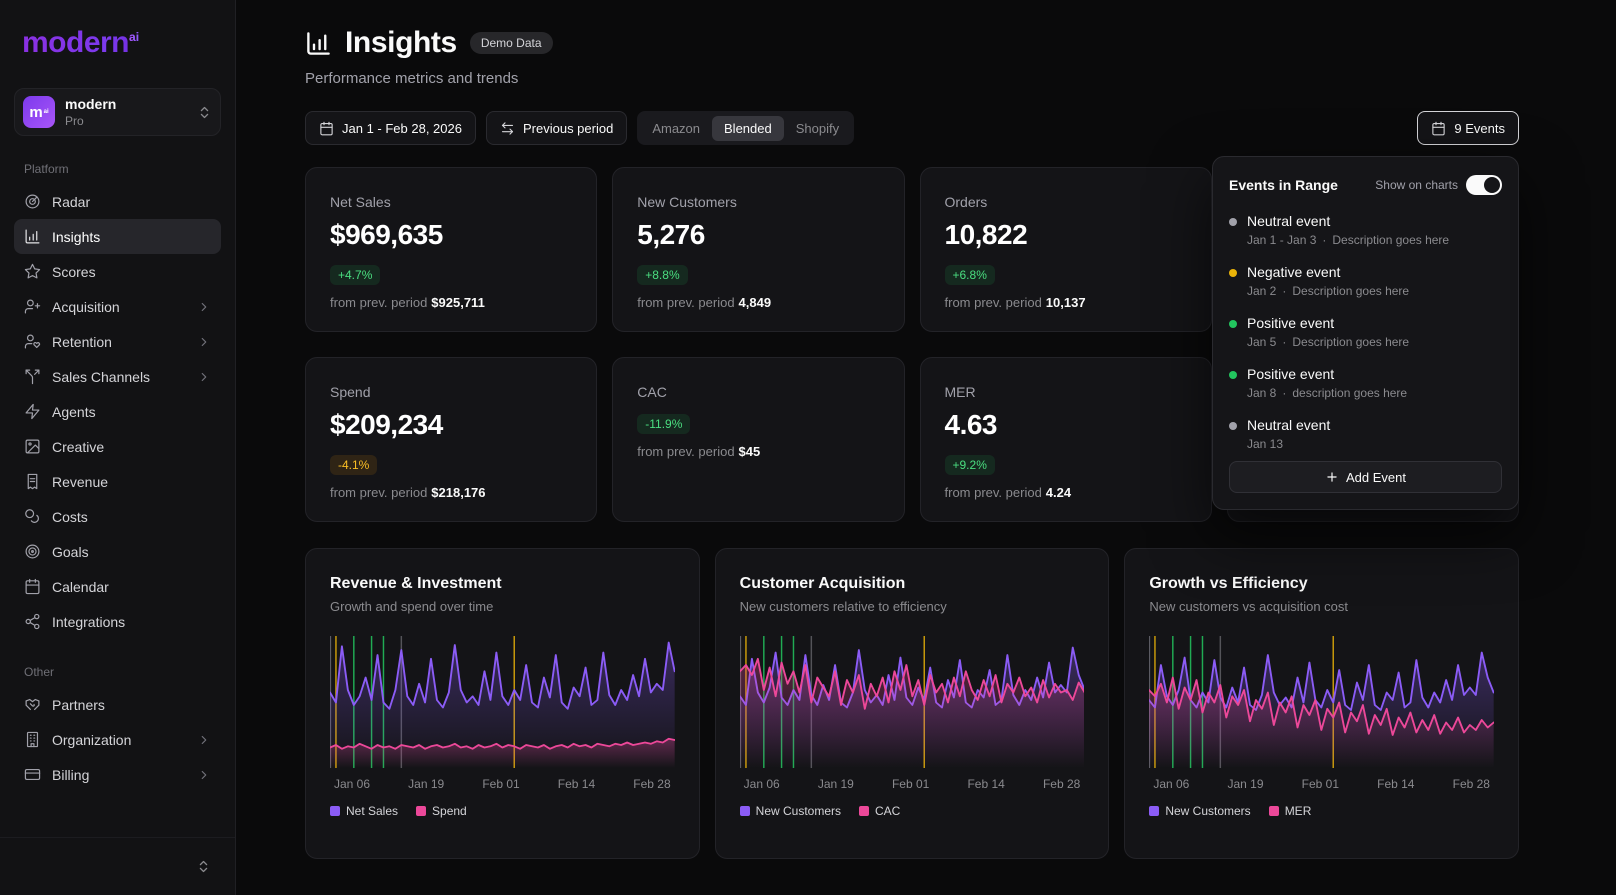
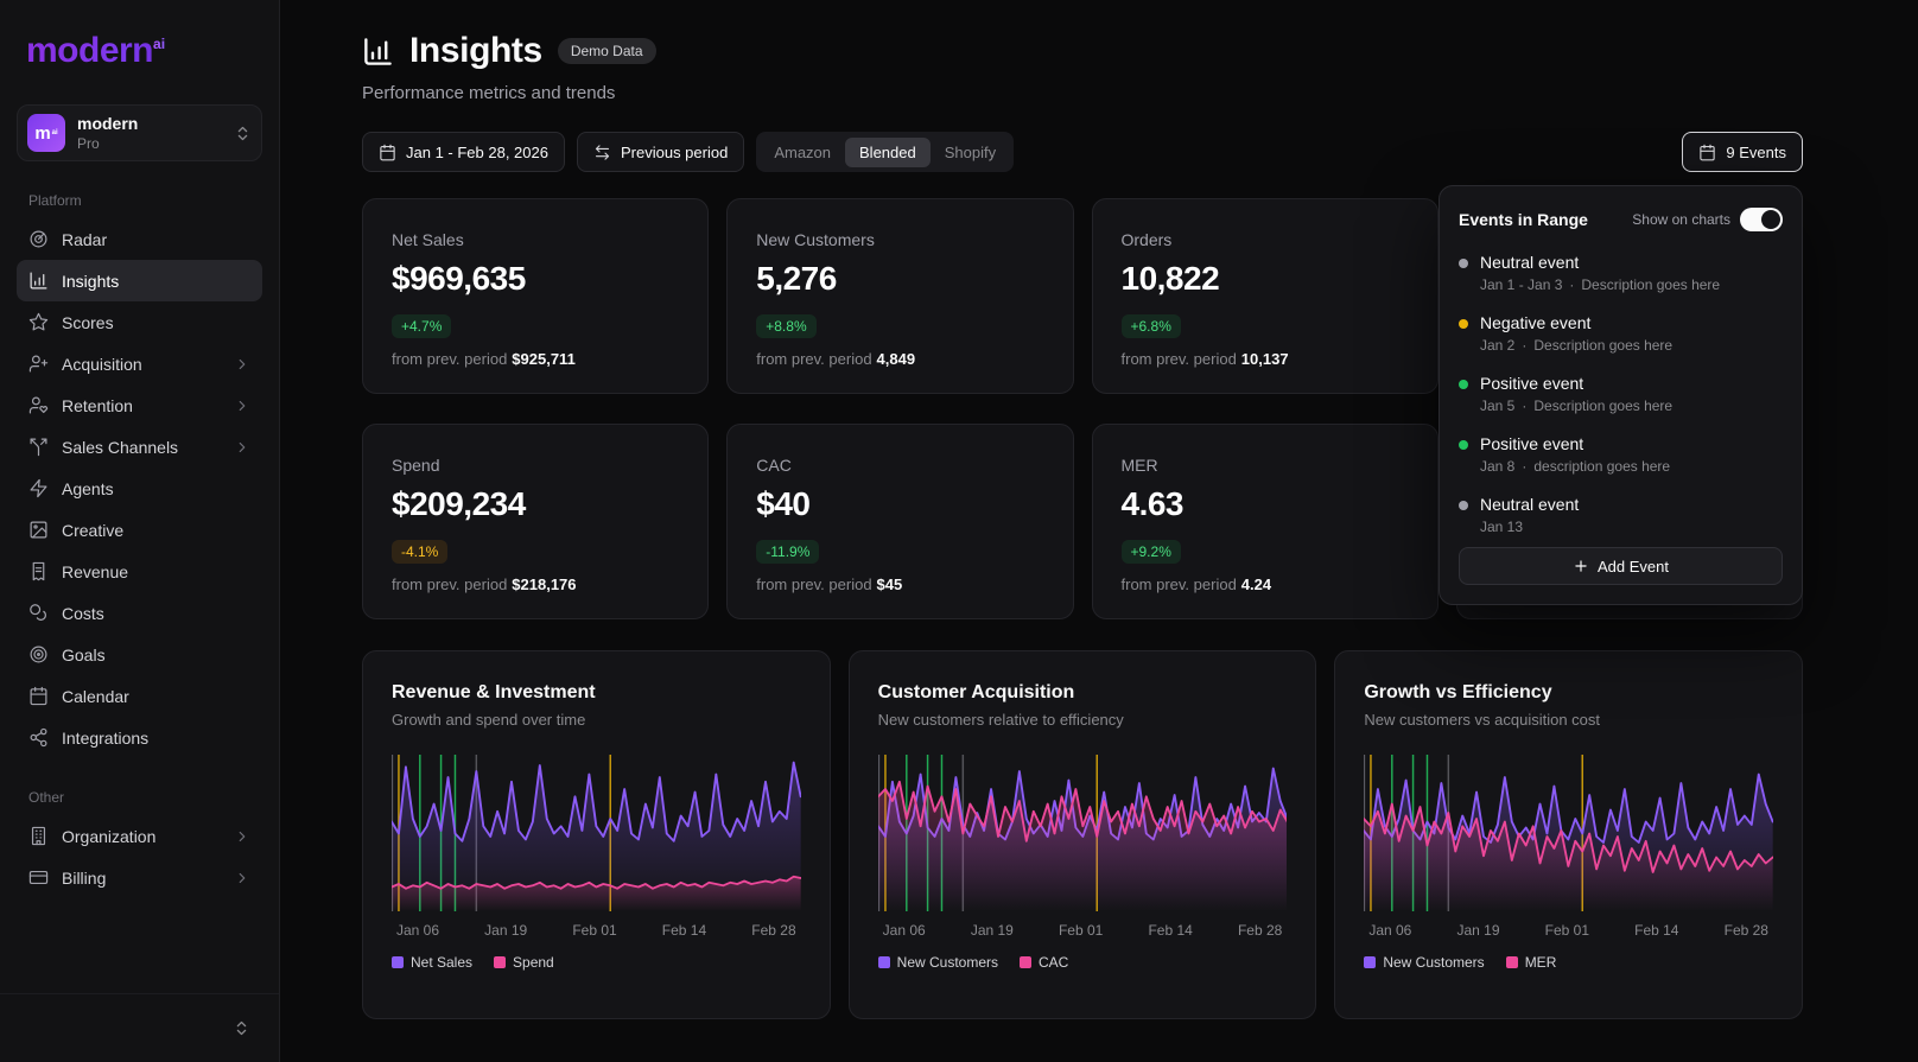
  modernai
  m
  modern
  Pro
  Platform
  Radar
  Insights
  Scores
  Acquisition
  Retention
  Sales Channels
  Agents
  Creative
  Revenue
  Costs
  Goals
  Calendar
  Integrations
  Other
- Partners
  Organization
  Billing
  Insights
  Demo Data
  Performance metrics and trends
  Jan 1 - Feb 28, 2026
  Previous period
  Amazon
  Blended
  Shopify
  9 Events
  Net Sales
  $969,635
  +4.7%
  from prev. period $925,711
  New Customers
  5,276
  +8.8%
  from prev. period 4,849
  Orders
  10,822
  +6.8%
  from prev. period 10,137
  Spend
  $209,234
  -4.1%
  from prev. period $218,176
  CAC
+ $40
  -11.9%
  from prev. period $45
  MER
  4.63
  +9.2%
  from prev. period 4.24
  Revenue & Investment
  Growth and spend over time
  Jan 06
  Jan 19
  Feb 01
  Feb 14
  Feb 28
  Net Sales
  Spend
  Customer Acquisition
  New customers relative to efficiency
  Jan 06
  Jan 19
  Feb 01
  Feb 14
  Feb 28
  New Customers
  CAC
  Growth vs Efficiency
  New customers vs acquisition cost
  Jan 06
  Jan 19
  Feb 01
  Feb 14
  Feb 28
  New Customers
  MER
  Events in Range
  Show on charts
  Neutral event
  Jan 1 - Jan 3 · Description goes here
  Negative event
  Jan 2 · Description goes here
  Positive event
  Jan 5 · Description goes here
  Positive event
  Jan 8 · description goes here
  Neutral event
  Jan 13
  Add Event
